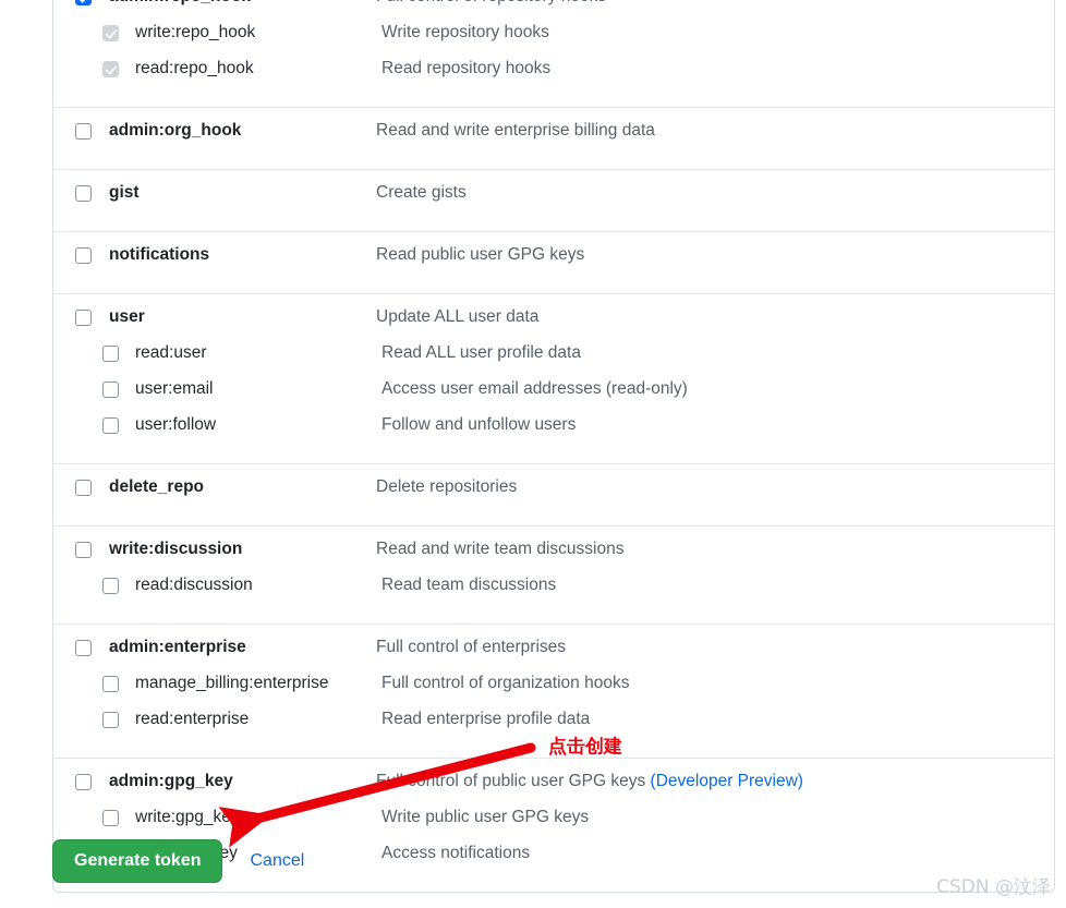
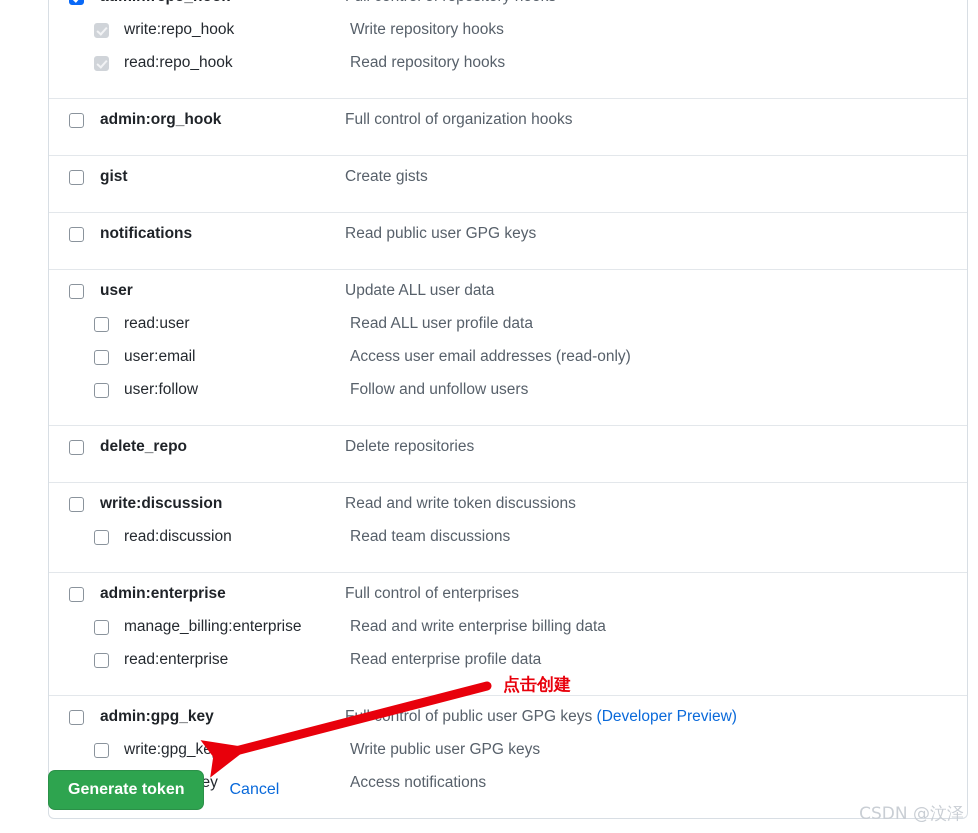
  write:repo_hook
  Write repository hooks
  read:repo_hook
  Read repository hooks
  admin:org_hook
- Read and write enterprise billing data
+ Full control of organization hooks
  gist
  Create gists
  notifications
  Read public user GPG keys
  user
  Update ALL user data
  read:user
  Read ALL user profile data
  user:email
  Access user email addresses (read-only)
  user:follow
  Follow and unfollow users
  delete_repo
  Delete repositories
  write:discussion
- Read and write team discussions
+ Read and write token discussions
  read:discussion
  Read team discussions
  admin:enterprise
  Full control of enterprises
  manage_billing:enterprise
- Full control of organization hooks
+ Read and write enterprise billing data
  read:enterprise
  Read enterprise profile data
  admin:gpg_key
  Fntrol of public user GPG keys (Developer Preview)
  write:gpg_key
  Write public user GPG keys
  Access notifications
  点击创建
  Generate token
  Cancel
  CSDN @汶泽
